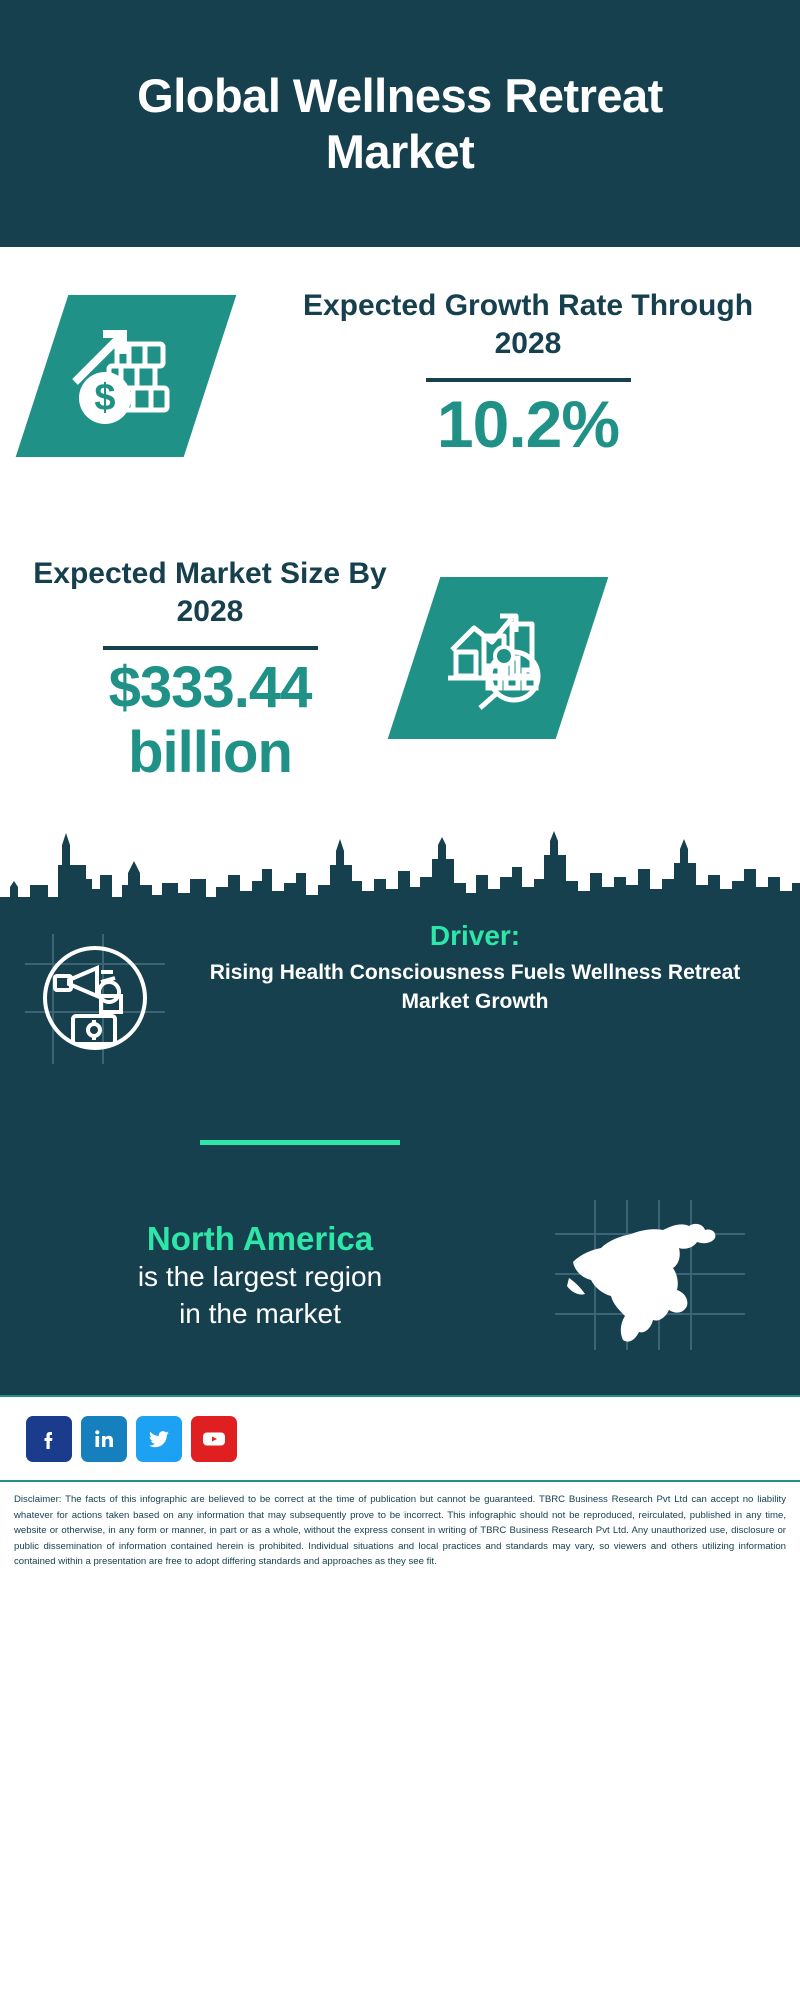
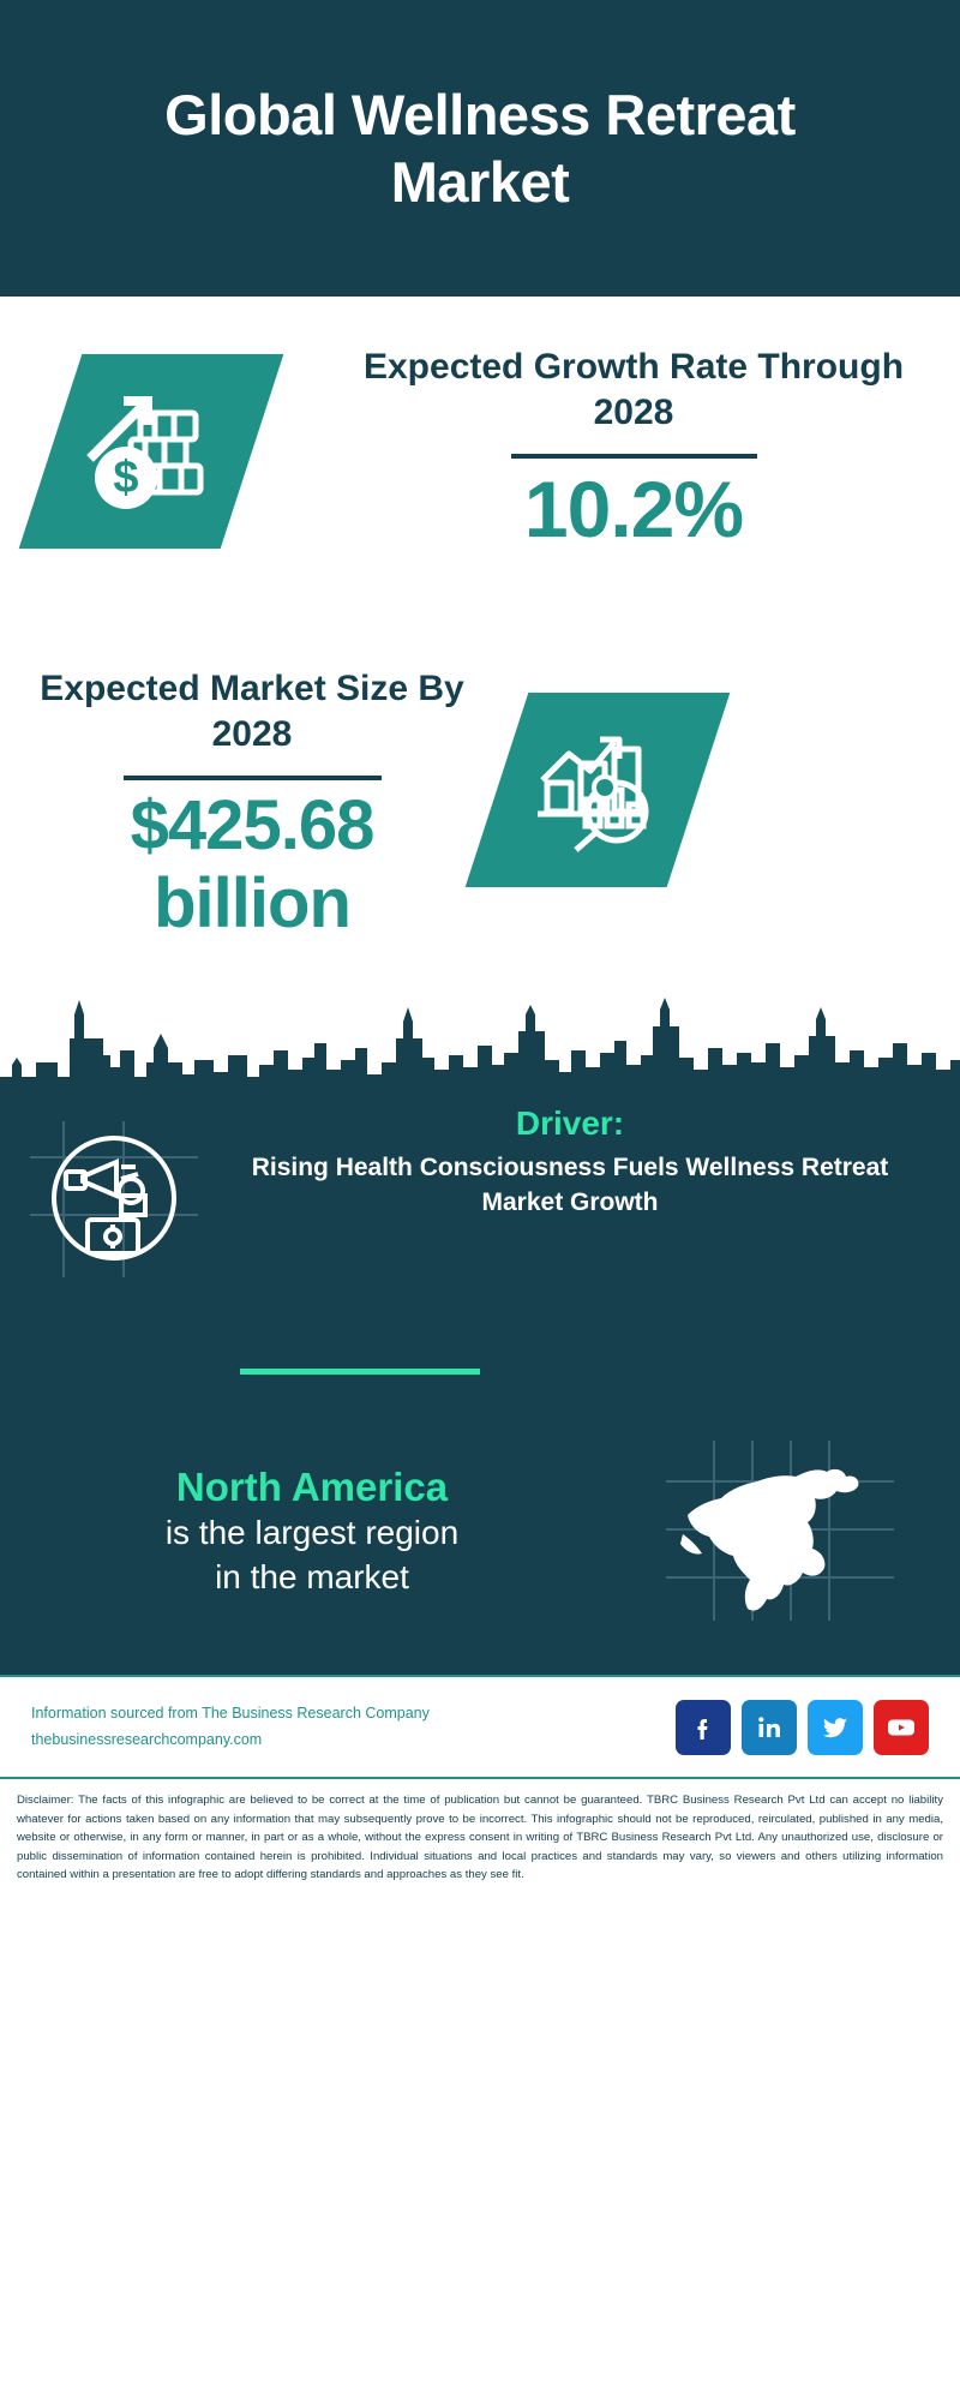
  Global Wellness Retreat Market
  Expected Growth Rate Through 2028
  10.2%
  Expected Market Size By 2028
- $333.44
+ $425.68
  billion
  Driver:
  Rising Health Consciousness Fuels Wellness Retreat Market Growth
  North America
  is the largest region
  in the market
+ Information sourced from The Business Research Company
+ thebusinessresearchcompany.com
- Disclaimer: The facts of this infographic are believed to be correct at the time of publication but cannot be guaranteed. TBRC Business Research Pvt Ltd can accept no liability whatever for actions taken based on any information that may subsequently prove to be incorrect. This infographic should not be reproduced, reirculated, published in any time, website or otherwise, in any form or manner, in part or as a whole, without the express consent in writing of TBRC Business Research Pvt Ltd. Any unauthorized use, disclosure or public dissemination of information contained herein is prohibited. Individual situations and local practices and standards may vary, so viewers and others utilizing information contained within a presentation are free to adopt differing standards and approaches as they see fit.
+ Disclaimer: The facts of this infographic are believed to be correct at the time of publication but cannot be guaranteed. TBRC Business Research Pvt Ltd can accept no liability whatever for actions taken based on any information that may subsequently prove to be incorrect. This infographic should not be reproduced, reirculated, published in any media, website or otherwise, in any form or manner, in part or as a whole, without the express consent in writing of TBRC Business Research Pvt Ltd. Any unauthorized use, disclosure or public dissemination of information contained herein is prohibited. Individual situations and local practices and standards may vary, so viewers and others utilizing information contained within a presentation are free to adopt differing standards and approaches as they see fit.
